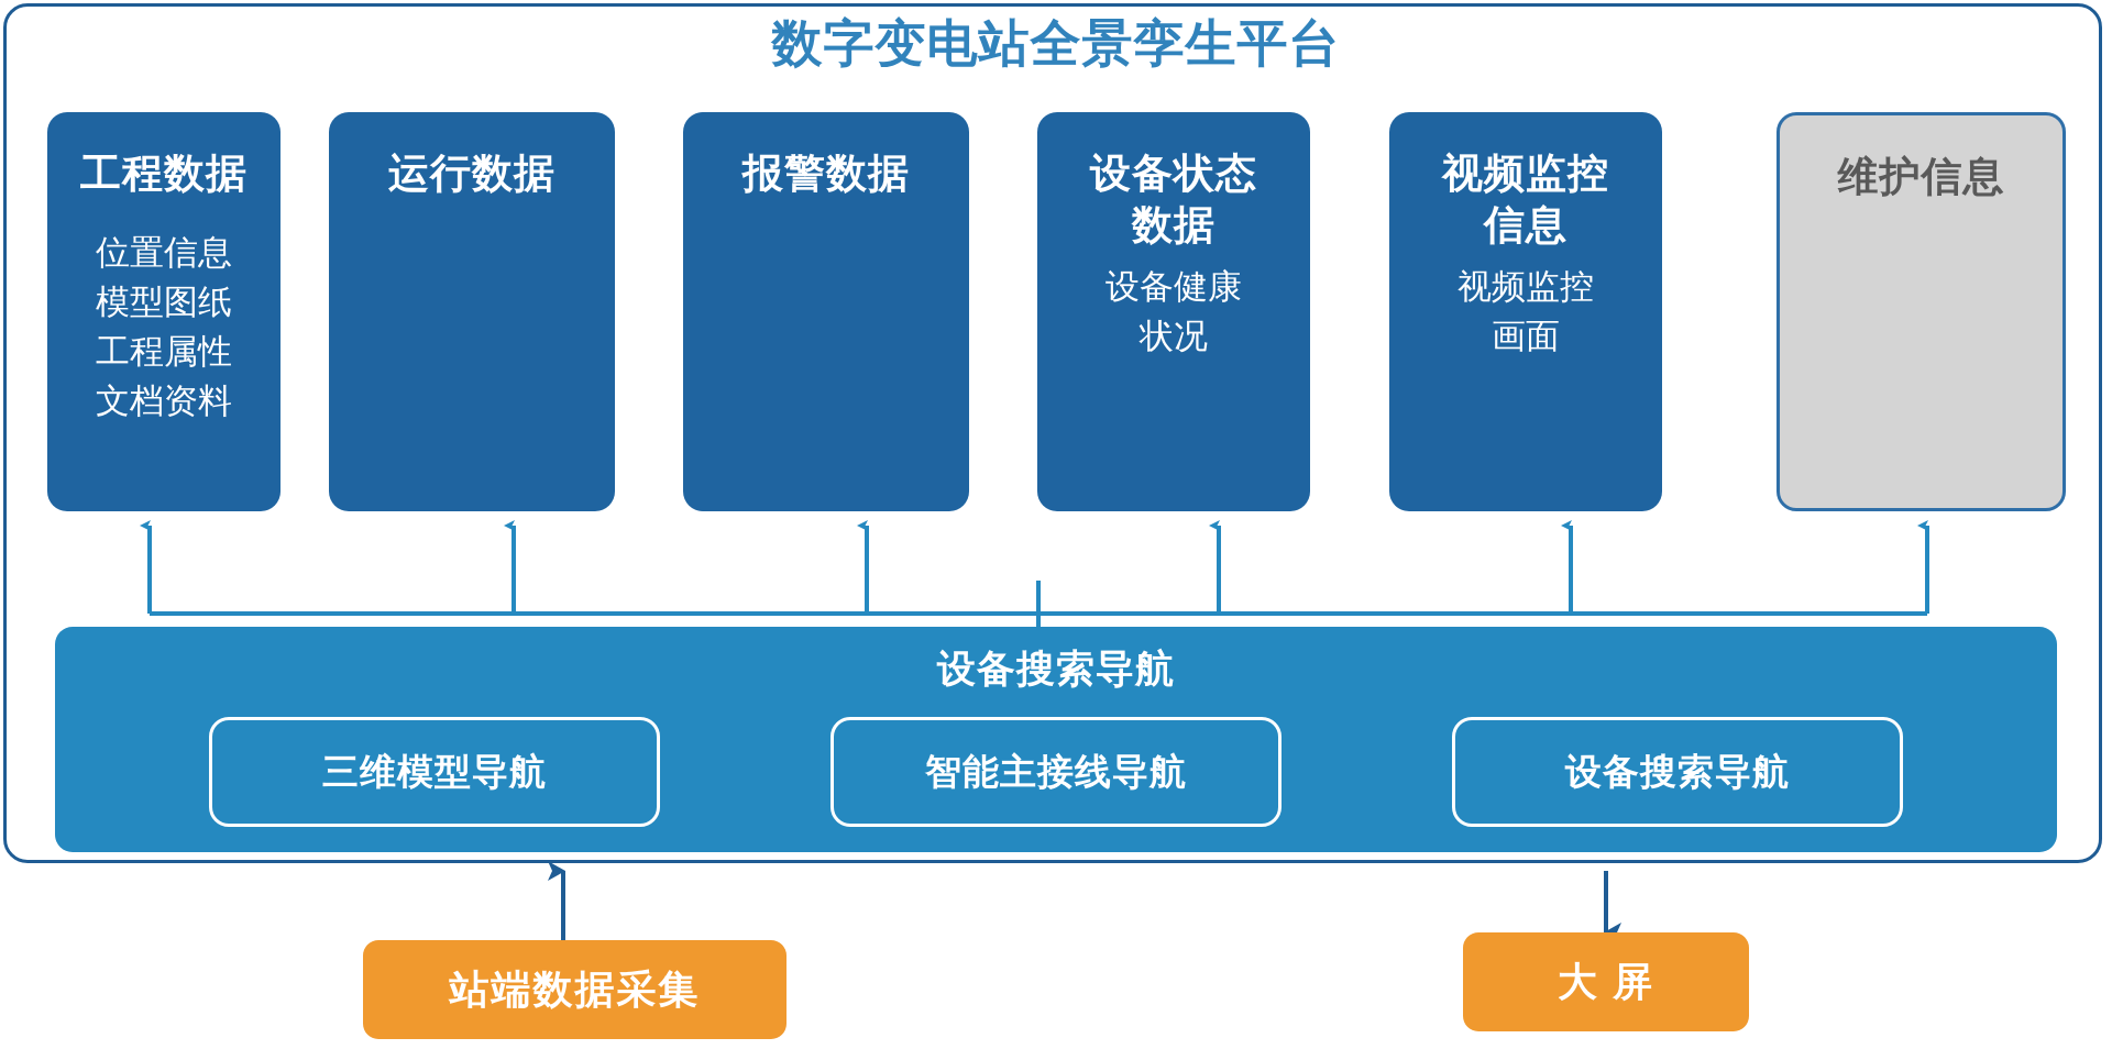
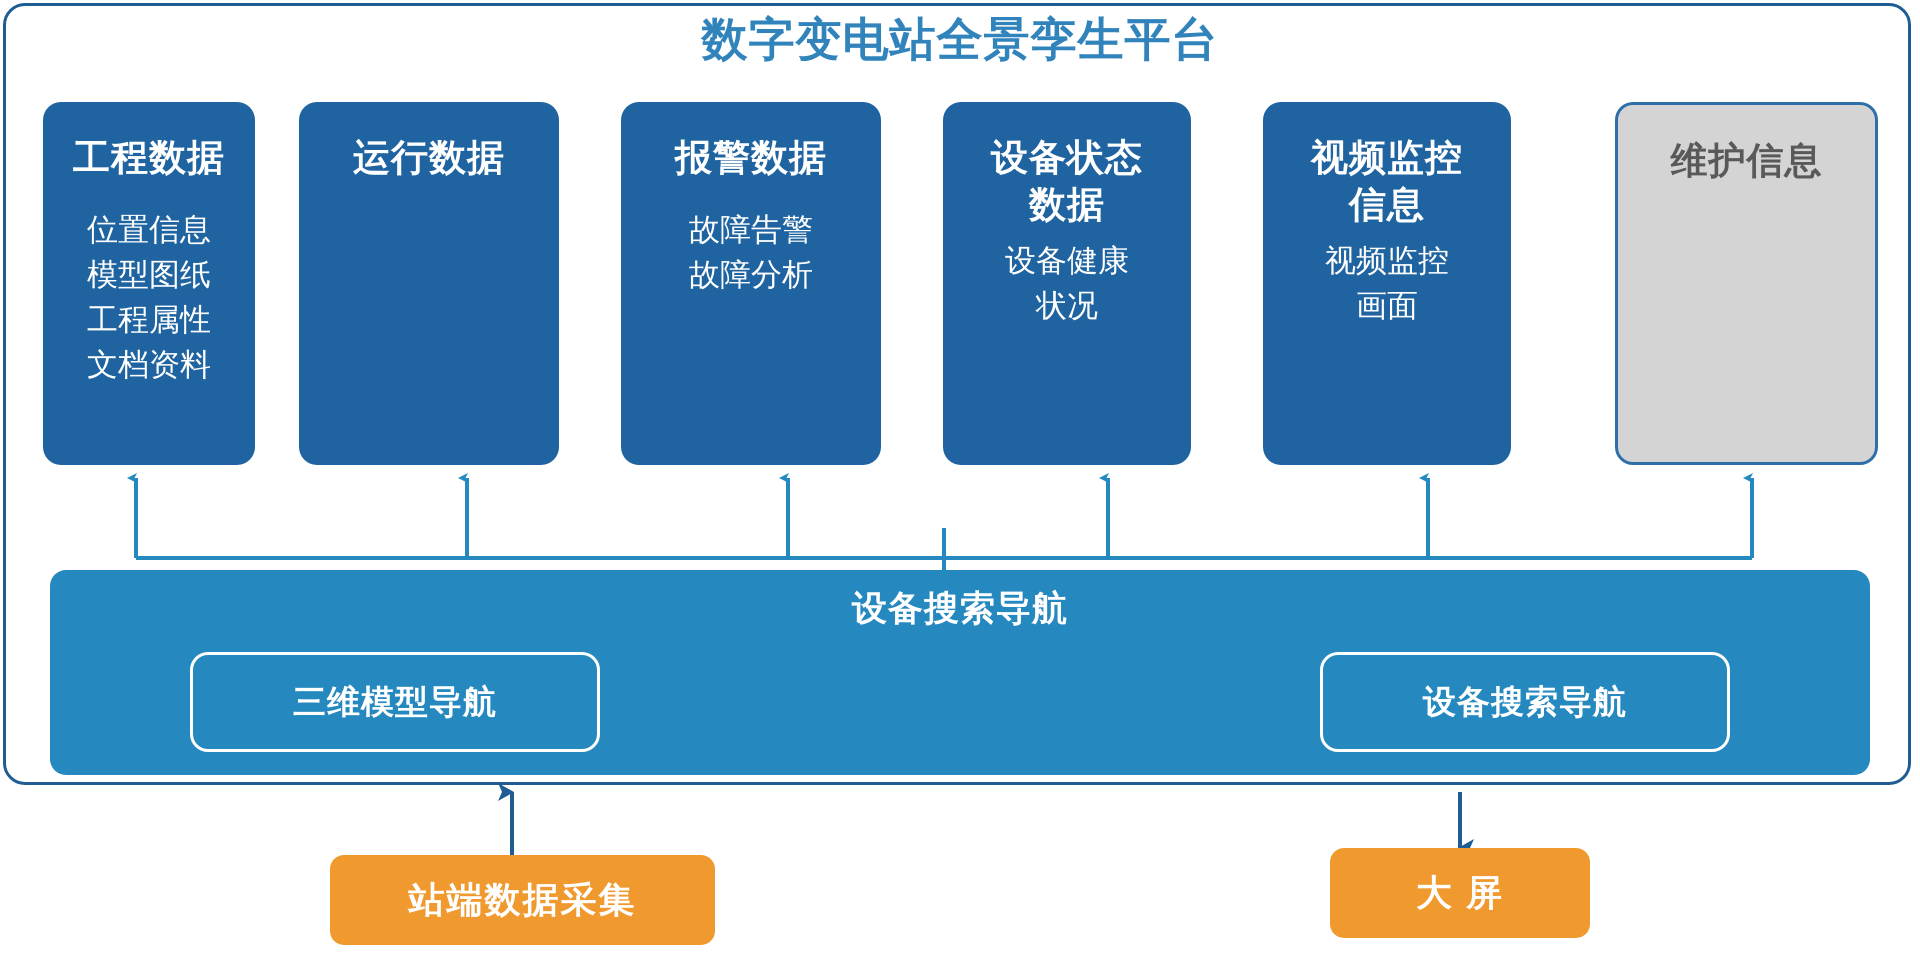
  数字变电站全景孪生平台
  工程数据
  位置信息
  模型图纸
  工程属性
  文档资料
  运行数据
  报警数据
+ 故障告警
+ 故障分析
  设备状态
  数据
  设备健康
  状况
  视频监控
  信息
  视频监控
  画面
  维护信息
  设备搜索导航
  三维模型导航
- 智能主接线导航
  设备搜索导航
  站端数据采集
  大 屏
